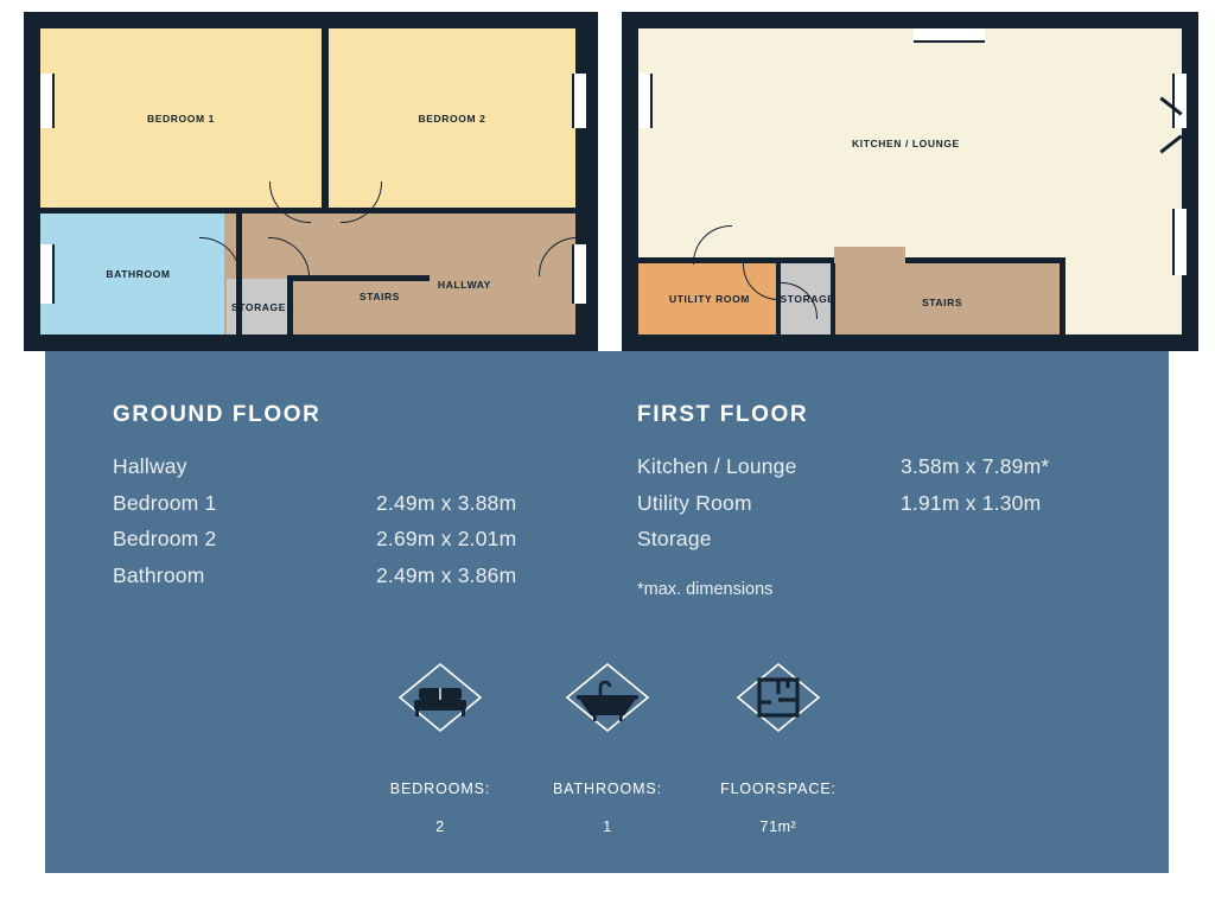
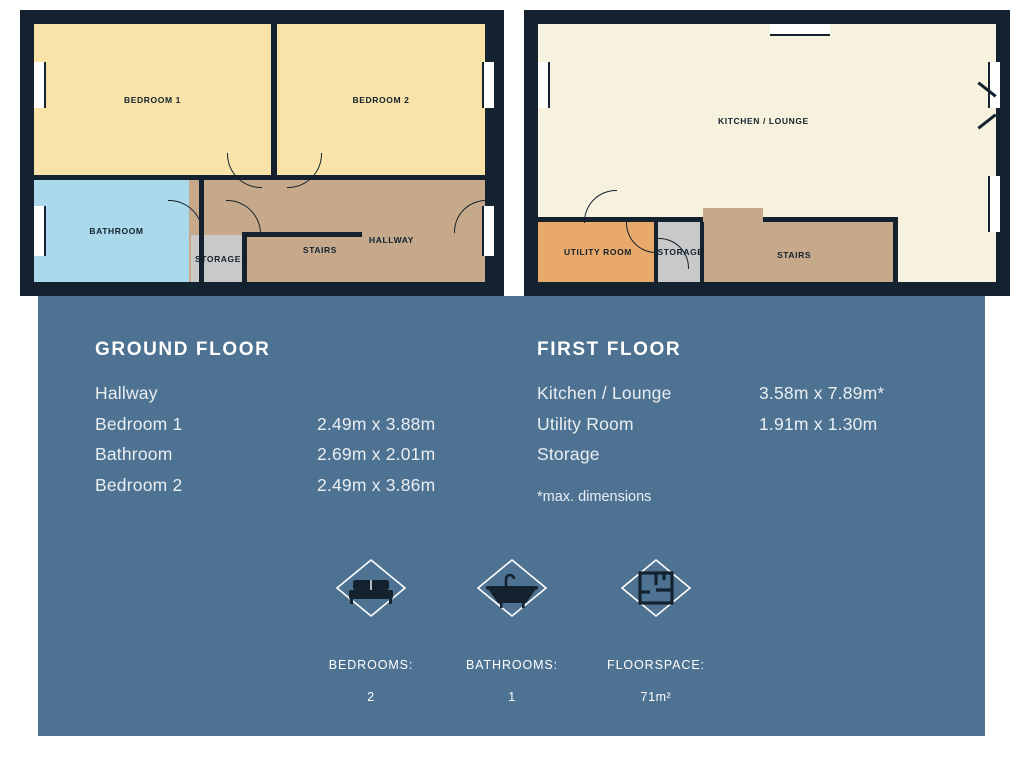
  BEDROOM 1
  BEDROOM 2
  BATHROOM
  HALLWAY
  STAIRS
  TORAGE
  KITCHEN / LOUNGE
  UTILITY ROOM
  STORAG
  STAIRS
  GROUND FLOOR
  Hallway
  Bedroom 1
  2.49m x 3.88m
- Bedroom 2
+ Bathroom
  2.69m x 2.01m
- Bathroom
+ Bedroom 2
  2.49m x 3.86m
  FIRST FLOOR
  Kitchen / Lounge
  3.58m x 7.89m*
  Utility Room
  1.91m x 1.30m
  Storage
  *max. dimensions
  BEDROOMS:
  2
  BATHROOMS:
  1
  FLOORSPACE:
  71m²
